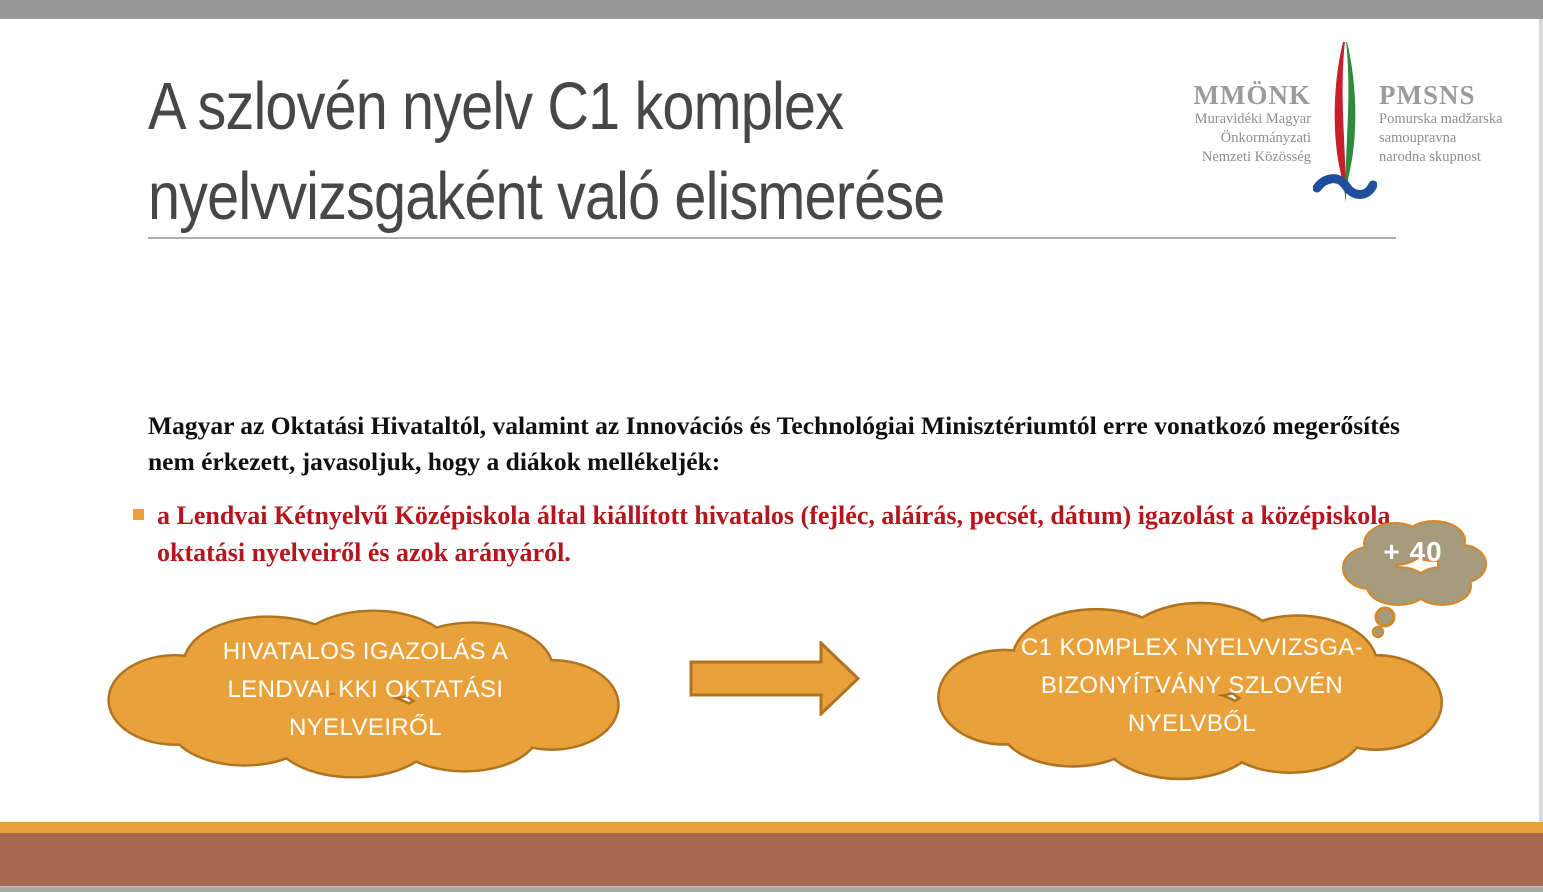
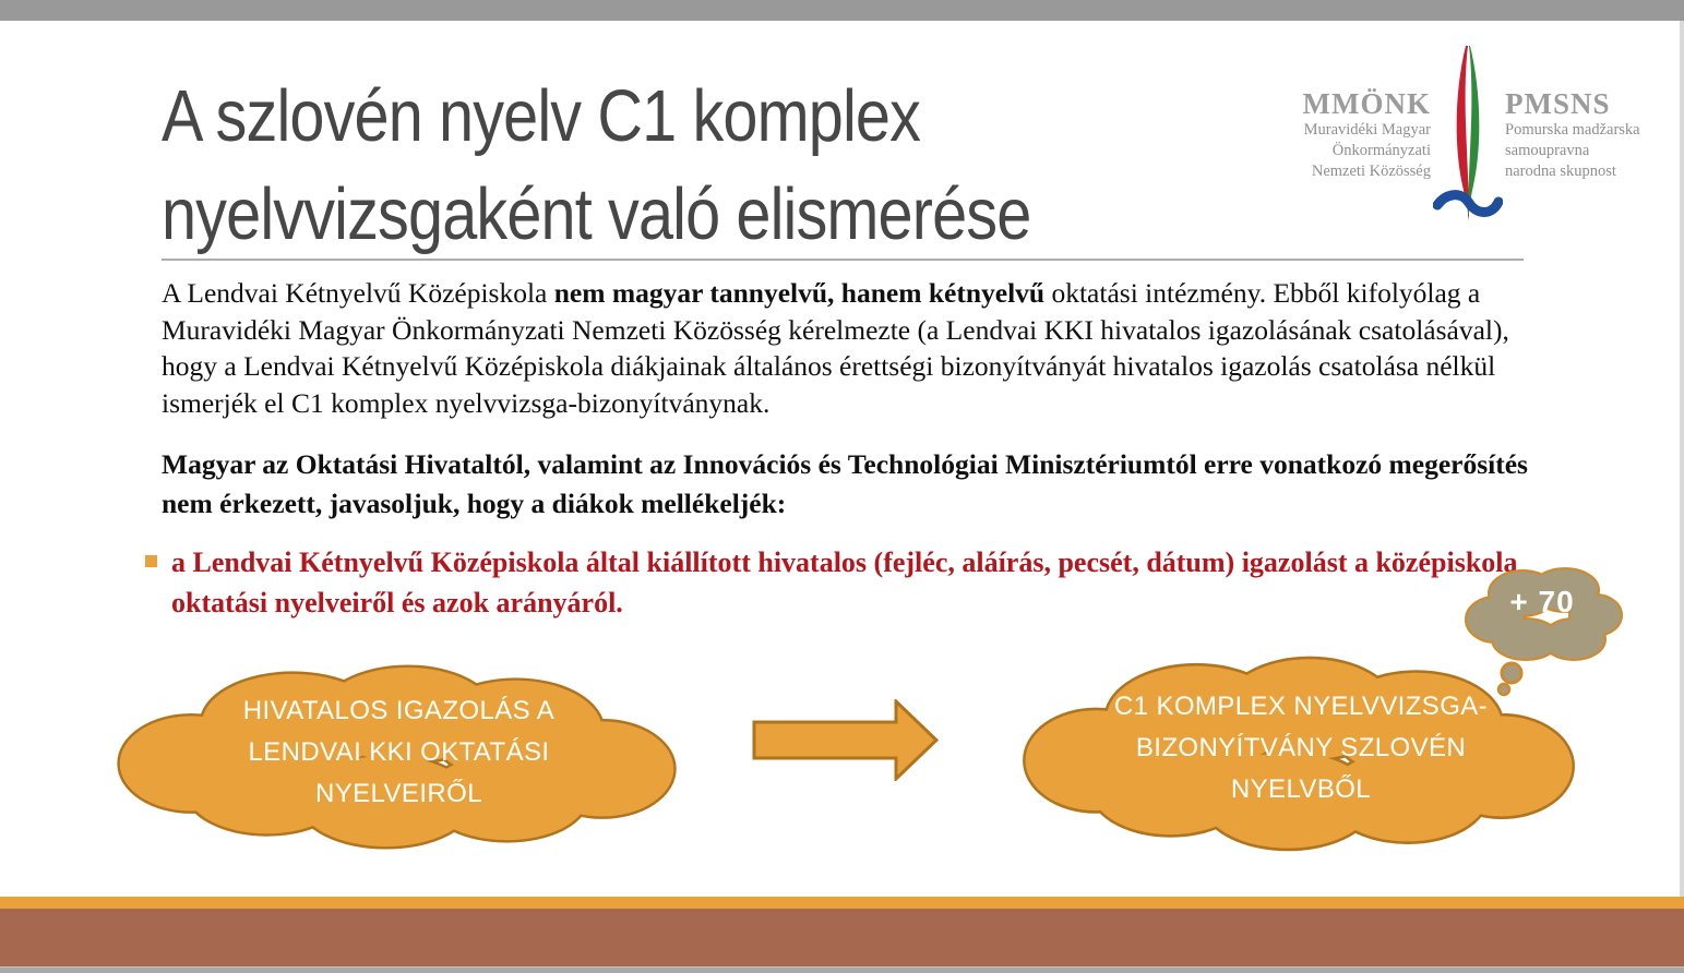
  A szlovén nyelv C1 komplex
  nyelvvizsgaként való elismerése
  MMÖNK
  Muravidéki Magyar
  Önkormányzati
  Nemzeti Közösség
  PMSNS
  Pomurska madžarska
  samoupravna
  narodna skupnost
+ A Lendvai Kétnyelvű Középiskola nem magyar tannyelvű, hanem kétnyelvű oktatási intézmény. Ebből kifolyólag a Muravidéki Magyar Önkormányzati Nemzeti Közösség kérelmezte (a Lendvai KKI hivatalos igazolásának csatolásával), hogy a Lendvai Kétnyelvű Középiskola diákjainak általános érettségi bizonyítványát hivatalos igazolás csatolása nélkül ismerjék el C1 komplex nyelvvizsga-bizonyítványnak.
  Magyar az Oktatási Hivataltól, valamint az Innovációs és Technológiai Minisztériumtól erre vonatkozó megerősítés nem érkezett, javasoljuk, hogy a diákok mellékeljék:
  a Lendvai Kétnyelvű Középiskola által kiállított hivatalos (fejléc, aláírás, pecsét, dátum) igazolást a középiskola oktatási nyelveiről és azok arányáról.
  HIVATALOS IGAZOLÁS A
  LENDVAI KKI OKTATÁSI
  NYELVEIRŐL
  C1 KOMPLEX NYELVVIZSGA-
  BIZONYÍTVÁNY SZLOVÉN
  NYELVBŐL
- + 40
+ + 70
